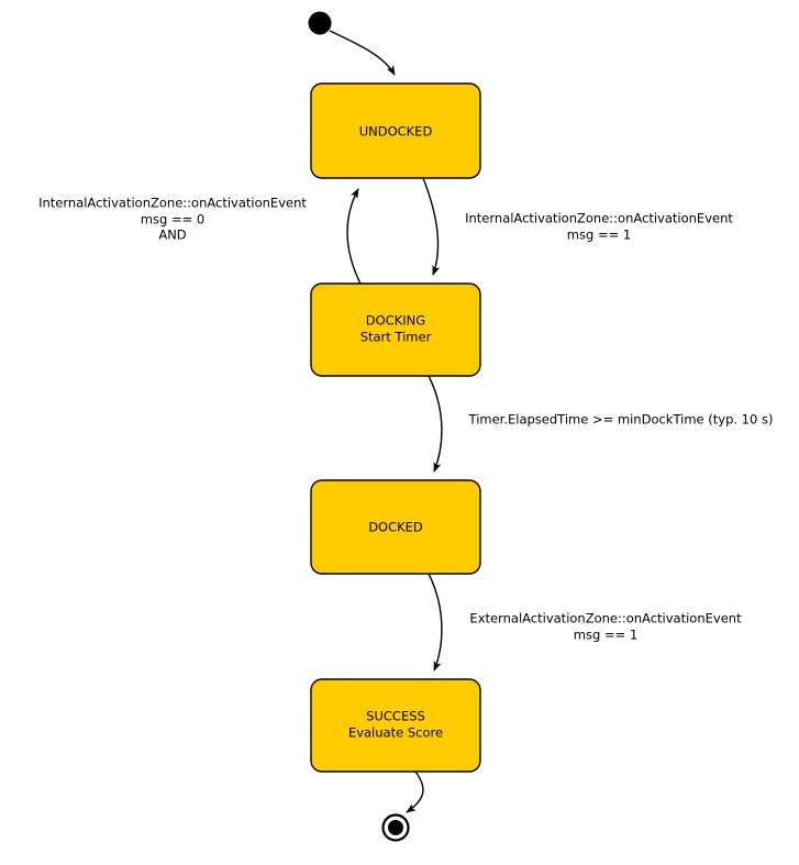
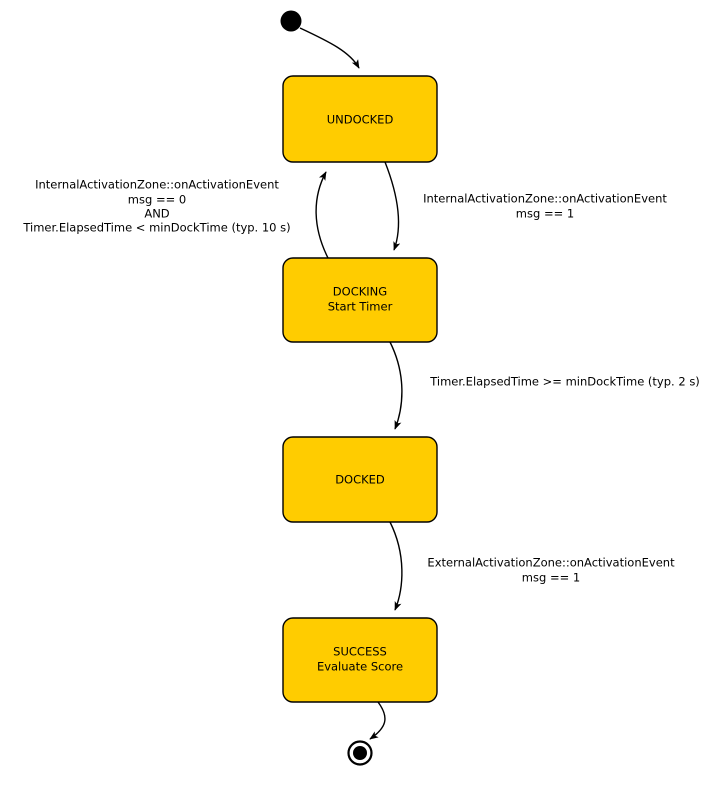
  UNDOCKED
  InternalActivationZone::onActivationEvent
  msg == 0
  AND
+ Timer.ElapsedTime < minDockTime (typ. 10 s)
  InternalActivationZone::onActivationEvent
  msg == 1
  DOCKING
  Start Timer
- Timer.ElapsedTime >= minDockTime (typ. 10 s)
+ Timer.ElapsedTime >= minDockTime (typ. 2 s)
  DOCKED
  ExternalActivationZone::onActivationEvent
  msg == 1
  SUCCESS
  Evaluate Score
